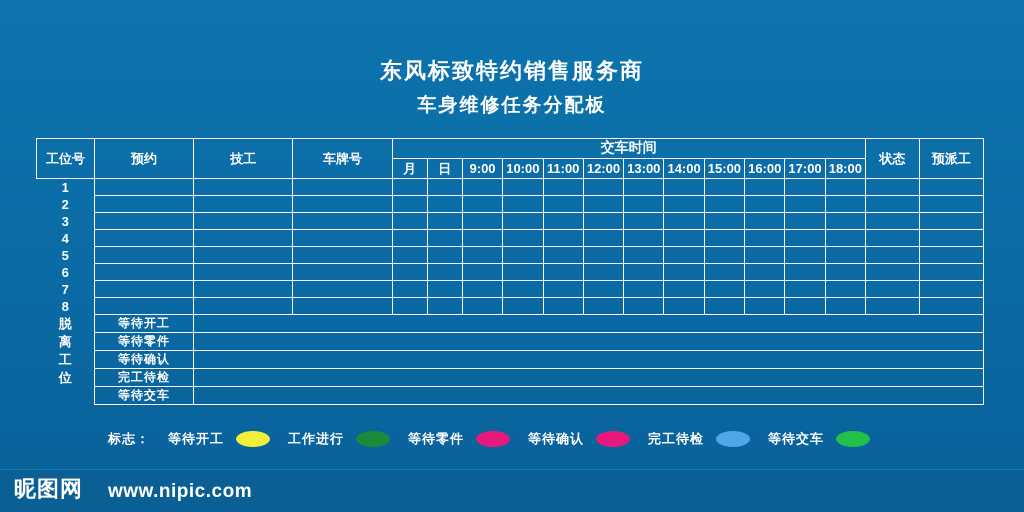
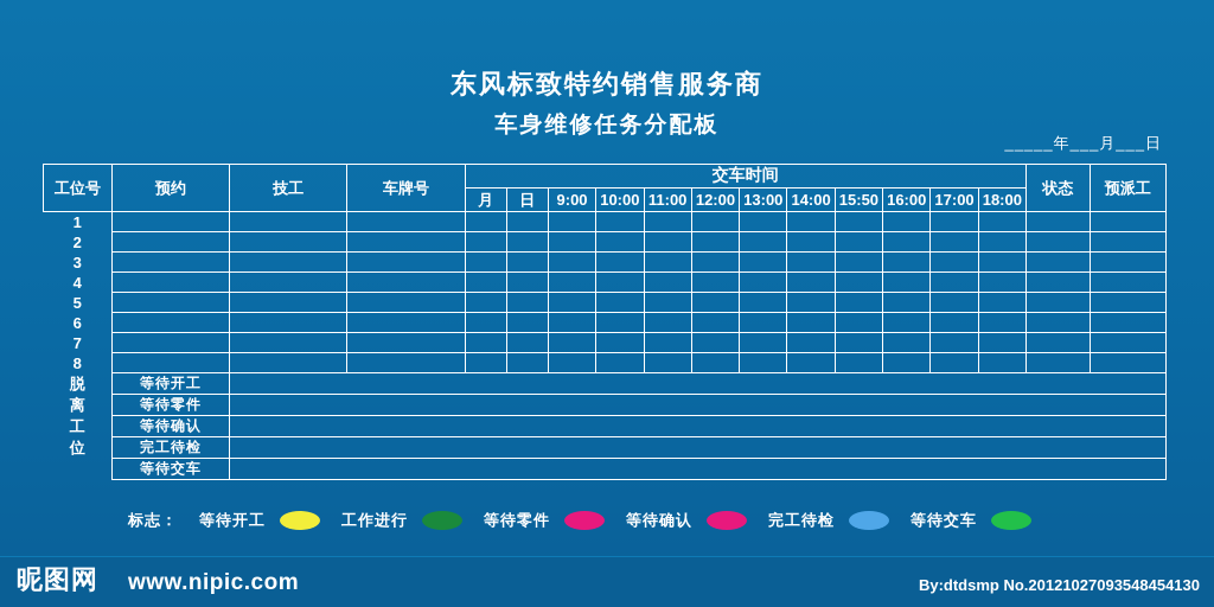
  东风标致特约销售服务商
  车身维修任务分配板
+ _____年___月___日
  工位号	预约	技工	车牌号	交车时间	状态	预派工
- 月	日	9:00	10:00	11:00	12:00	13:00	14:00	15:00	16:00	17:00	18:00
+ 月	日	9:00	10:00	11:00	12:00	13:00	14:00	15:50	16:00	17:00	18:00
  1
  2
  3
  4
  5
  6
  7
  8
  脱	等待开工
  离	等待零件
  工	等待确认
  位	完工待检
  	等待交车
  标志：
  等待开工
  工作进行
  等待零件
  等待确认
  完工待检
  等待交车
  昵图网
  www.nipic.com
+ By:dtdsmp No.20121027093548454130
